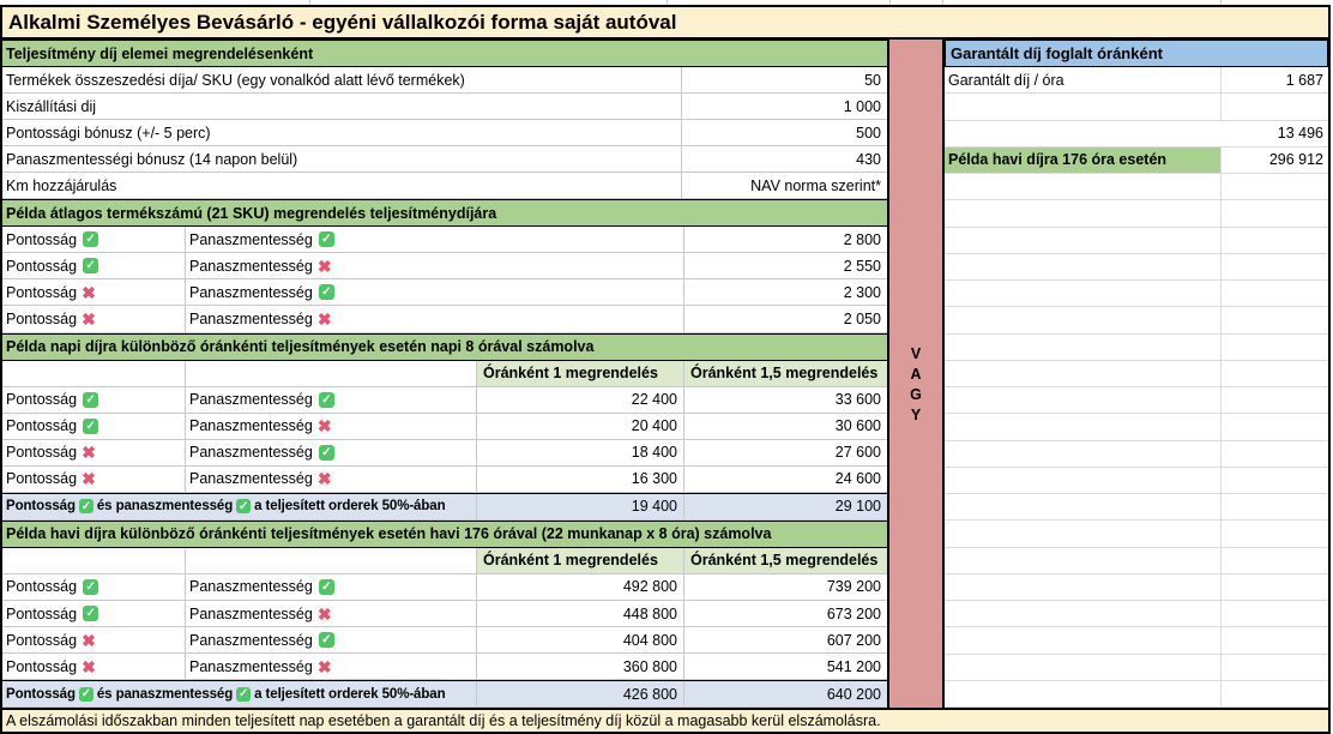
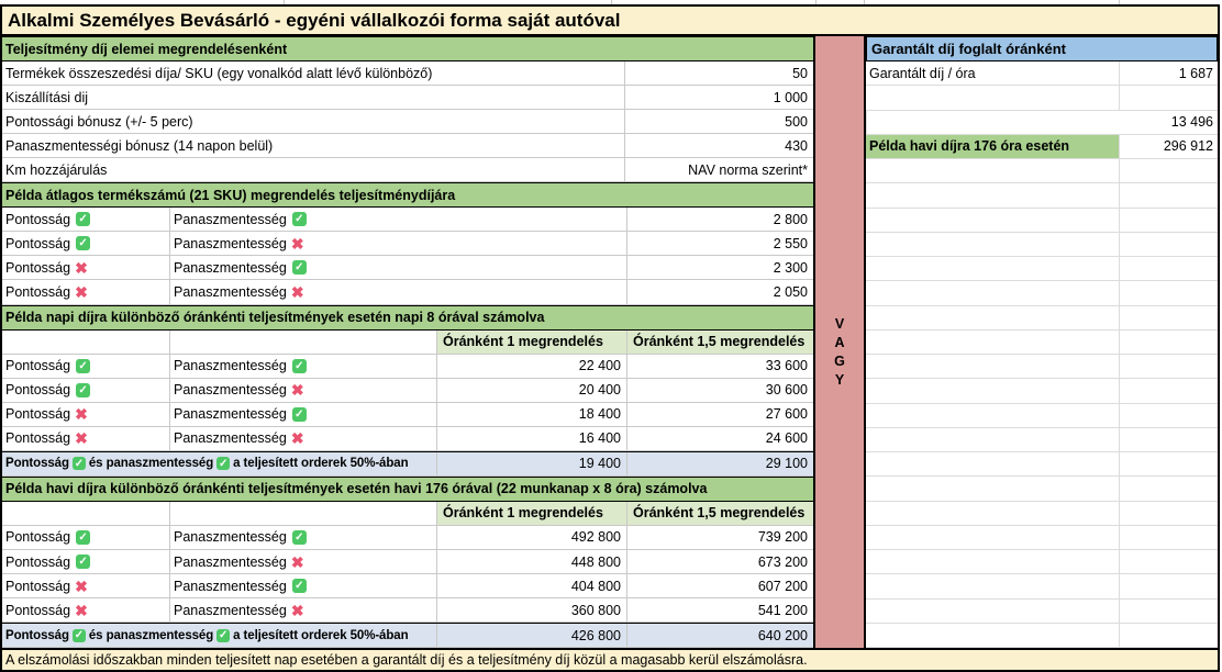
  Alkalmi Személyes Bevásárló - egyéni vállalkozói forma saját autóval
  Teljesítmény díj elemei megrendelésenként
- Termékek összeszedési díja/ SKU (egy vonalkód alatt lévő termékek)
+ Termékek összeszedési díja/ SKU (egy vonalkód alatt lévő különböző)
  50
  Kiszállítási dij
  1 000
  Pontossági bónusz (+/- 5 perc)
  500
  Panaszmentességi bónusz (14 napon belül)
  430
  Km hozzájárulás
  NAV norma szerint*
  Példa átlagos termékszámú (21 SKU) megrendelés teljesítménydíjára
  Pontosság
  ✓
  Panaszmentesség
  ✓
  2 800
  Pontosság
  ✓
  Panaszmentesség
  ✖
  2 550
  Pontosság
  ✖
  Panaszmentesség
  ✓
  2 300
  Pontosság
  ✖
  Panaszmentesség
  ✖
  2 050
  Példa napi díjra különböző óránkénti teljesítmények esetén napi 8 órával számolva
  Óránként 1 megrendelés
  Óránként 1,5 megrendelés
  Pontosság
  ✓
  Panaszmentesség
  ✓
  22 400
  33 600
  Pontosság
  ✓
  Panaszmentesség
  ✖
  20 400
  30 600
  Pontosság
  ✖
  Panaszmentesség
  ✓
  18 400
  27 600
  Pontosság
  ✖
  Panaszmentesség
  ✖
- 16 300
+ 16 400
  24 600
  Pontosság
  ✓
  és panaszmentesség
  ✓
  a teljesített orderek 50%-ában
  19 400
  29 100
  Példa havi díjra különböző óránkénti teljesítmények esetén havi 176 órával (22 munkanap x 8 óra) számolva
  Óránként 1 megrendelés
  Óránként 1,5 megrendelés
  Pontosság
  ✓
  Panaszmentesség
  ✓
  492 800
  739 200
  Pontosság
  ✓
  Panaszmentesség
  ✖
  448 800
  673 200
  Pontosság
  ✖
  Panaszmentesség
  ✓
  404 800
  607 200
  Pontosság
  ✖
  Panaszmentesség
  ✖
  360 800
  541 200
  Pontosság
  ✓
  és panaszmentesség
  ✓
  a teljesített orderek 50%-ában
  426 800
  640 200
  V
  A
  G
  Y
  Garantált díj foglalt óránként
  Garantált díj / óra
  1 687
  13 496
  Példa havi díjra 176 óra esetén
  296 912
  A elszámolási időszakban minden teljesített nap esetében a garantált díj és a teljesítmény díj közül a magasabb kerül elszámolásra.
